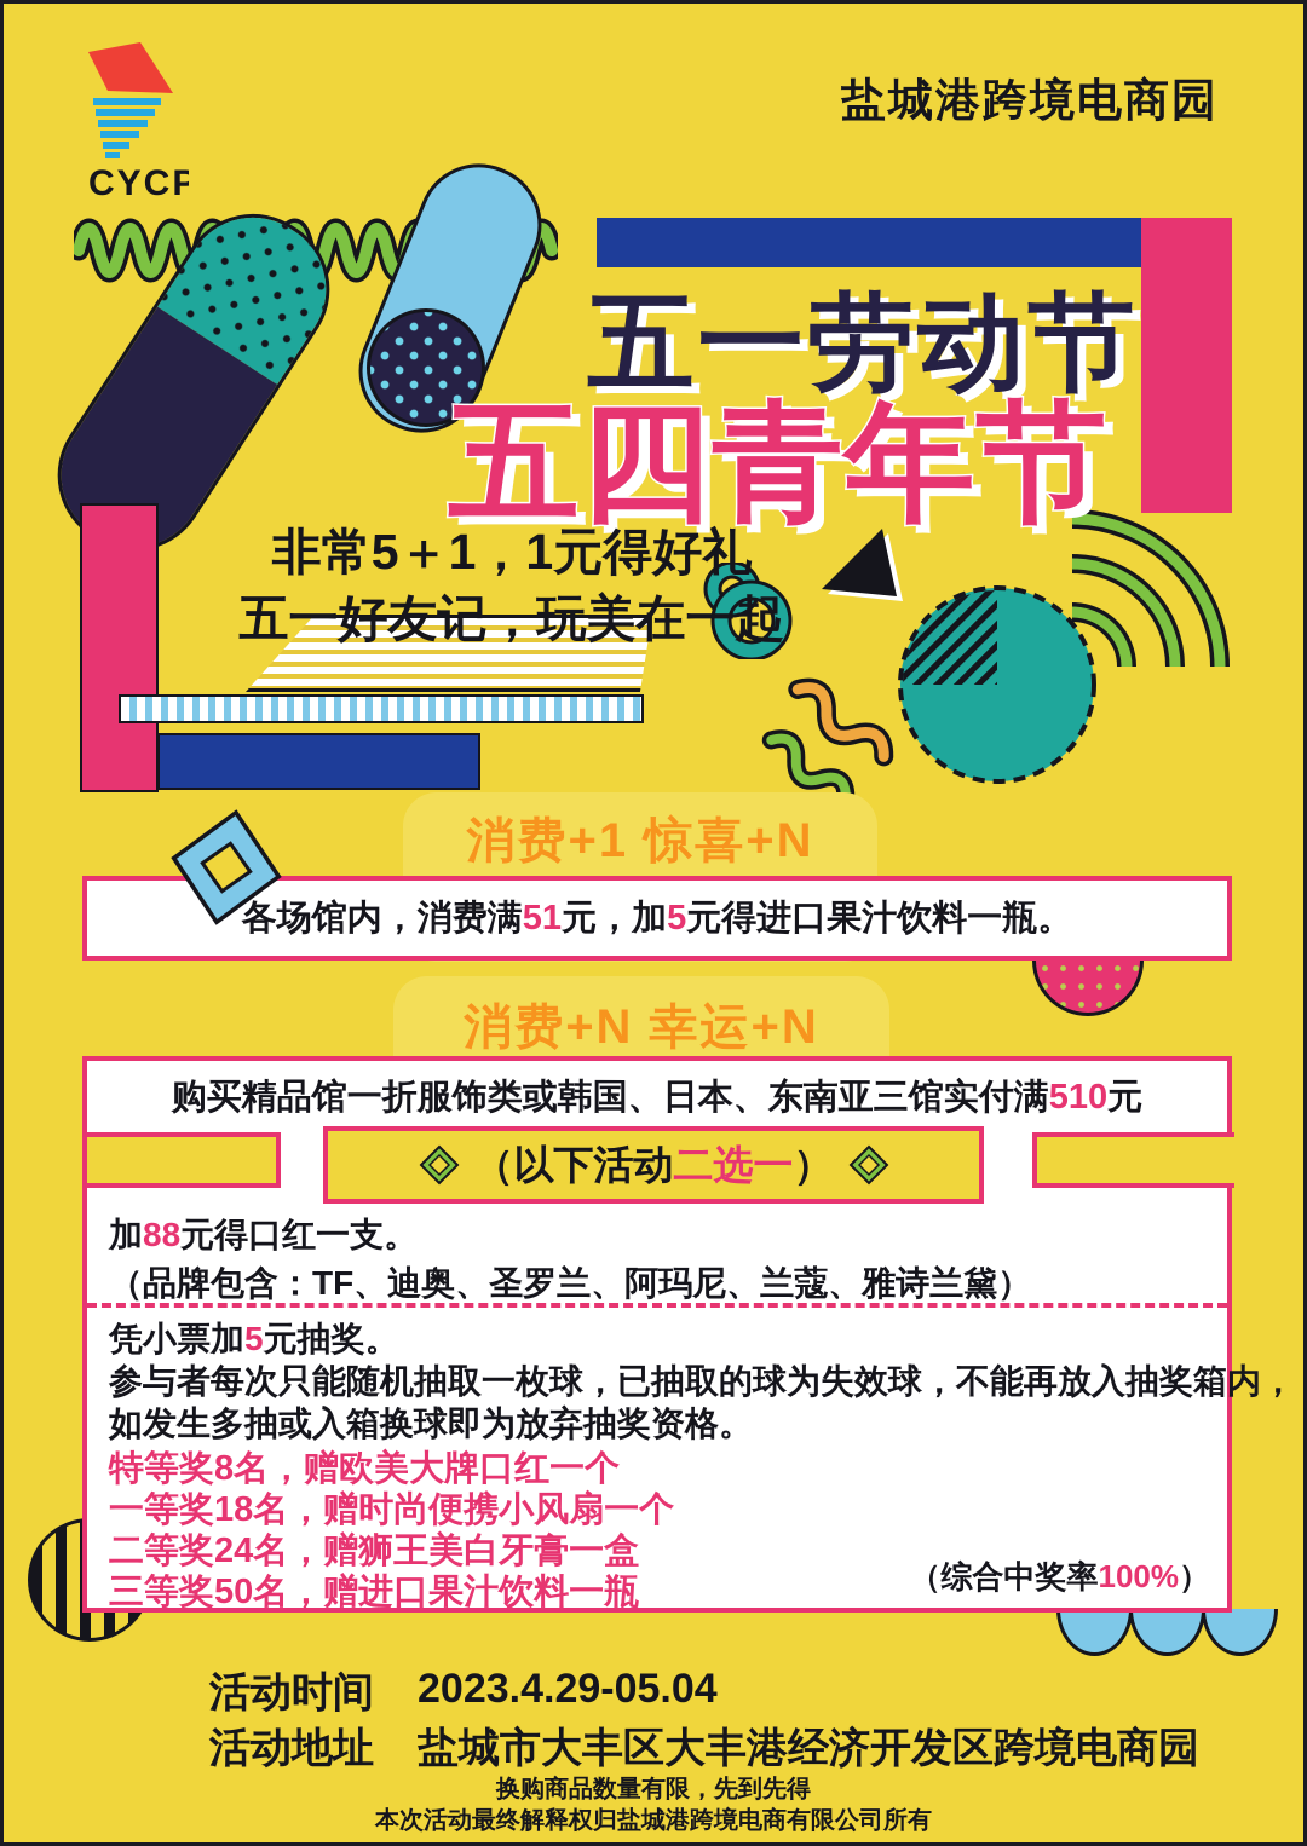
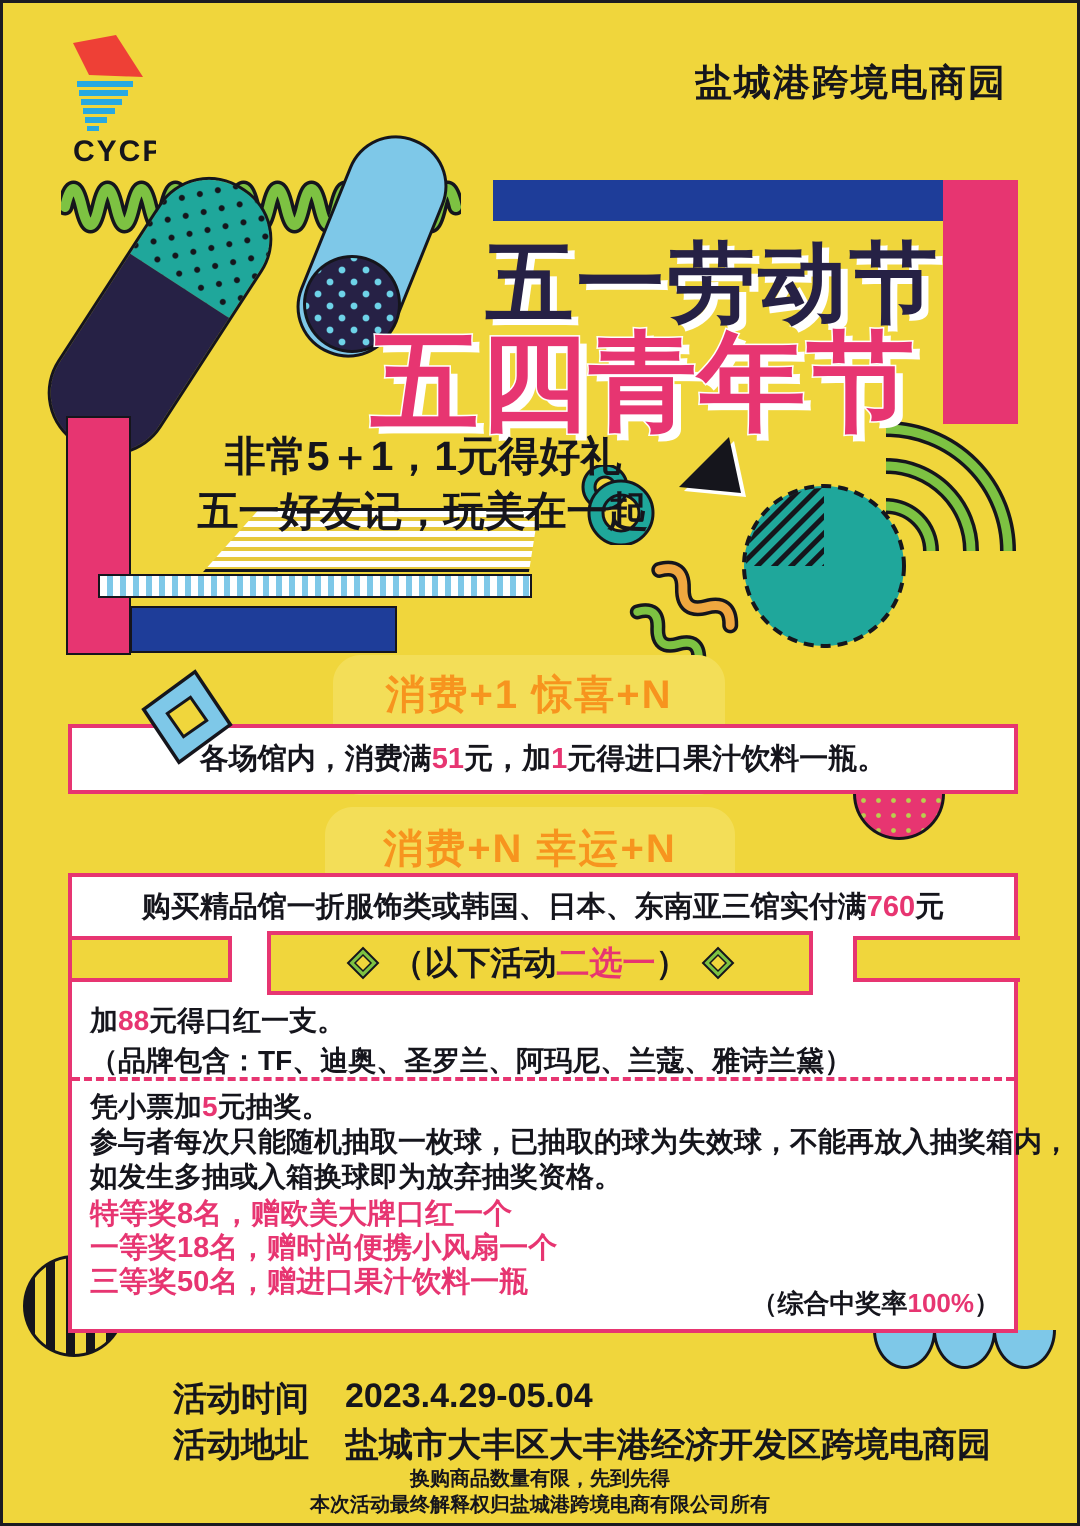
  CYCP
  盐城港跨境电商园
  五一劳动节
  五四青年节
  非常5＋1，1元得好礼
  五一好友记，玩美在一起
  消费+1 惊喜+N
- 各场馆内，消费满51元，加5元得进口果汁饮料一瓶。
+ 各场馆内，消费满51元，加1元得进口果汁饮料一瓶。
  消费+N 幸运+N
- 购买精品馆一折服饰类或韩国、日本、东南亚三馆实付满510元
+ 购买精品馆一折服饰类或韩国、日本、东南亚三馆实付满760元
  加88元得口红一支。
  （品牌包含：TF、迪奥、圣罗兰、阿玛尼、兰蔻、雅诗兰黛）
  凭小票加5元抽奖。
  参与者每次只能随机抽取一枚球，已抽取的球为失效球，不能再放入抽奖箱内，
  如发生多抽或入箱换球即为放弃抽奖资格。
  特等奖8名，赠欧美大牌口红一个
  一等奖18名，赠时尚便携小风扇一个
- 二等奖24名，赠狮王美白牙膏一盒
  三等奖50名，赠进口果汁饮料一瓶
  （综合中奖率100%）
  （以下活动二选一）
  活动时间
  2023.4.29-05.04
  活动地址
  盐城市大丰区大丰港经济开发区跨境电商园
  换购商品数量有限，先到先得
  本次活动最终解释权归盐城港跨境电商有限公司所有
